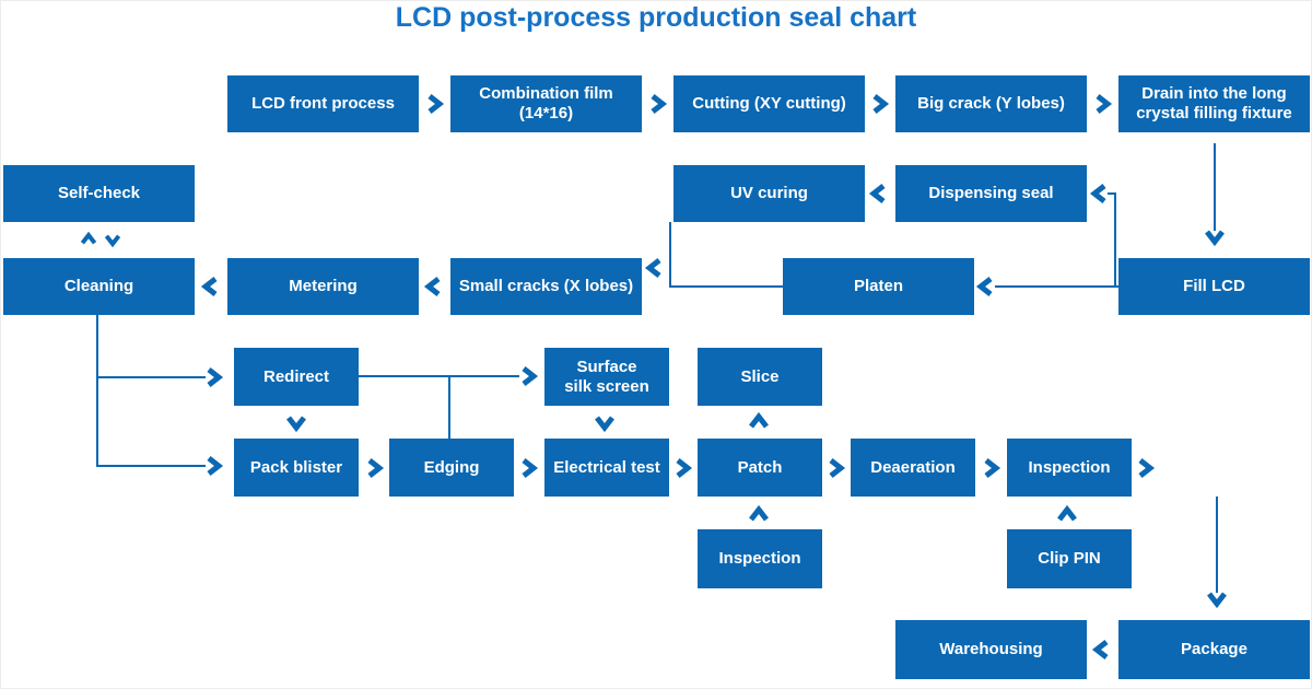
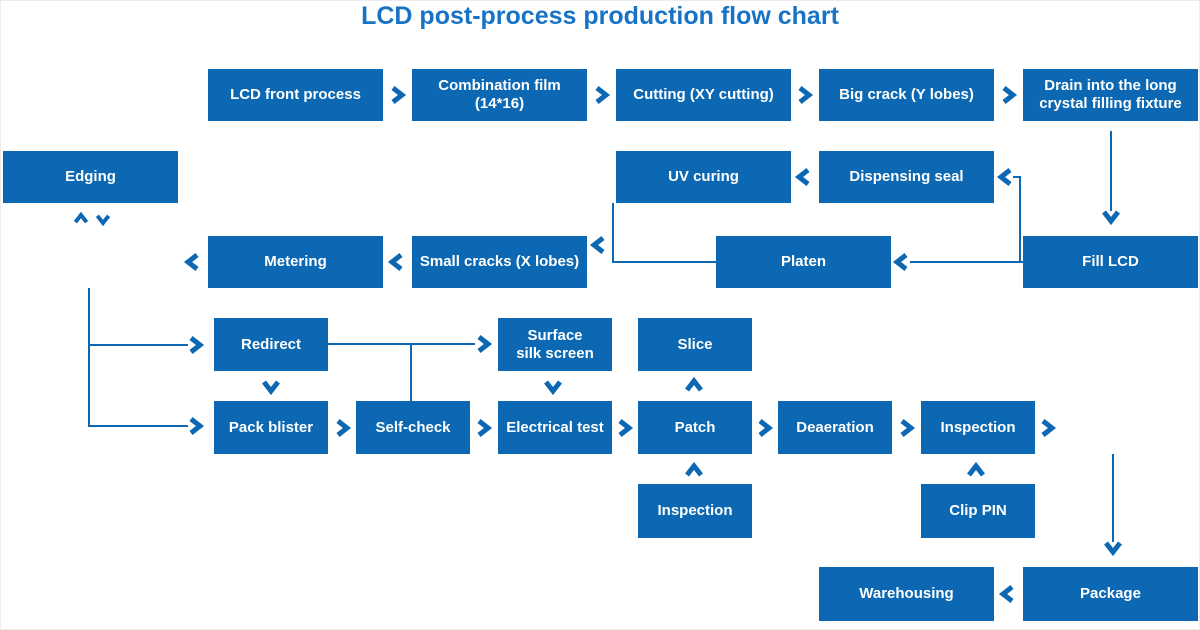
- LCD post-process production seal chart
+ LCD post-process production flow chart
  LCD front process
  Combination film
  (14*16)
  Cutting (XY cutting)
  Big crack (Y lobes)
  Drain into the long
  crystal filling fixture
- Self-check
+ Edging
  UV curing
  Dispensing seal
- Cleaning
  Metering
  Small cracks (X lobes)
  Platen
  Fill LCD
  Redirect
  Surface
  silk screen
  Slice
  Pack blister
- Edging
+ Self-check
  Electrical test
  Patch
  Deaeration
  Inspection
  Inspection
  Clip PIN
  Warehousing
  Package
